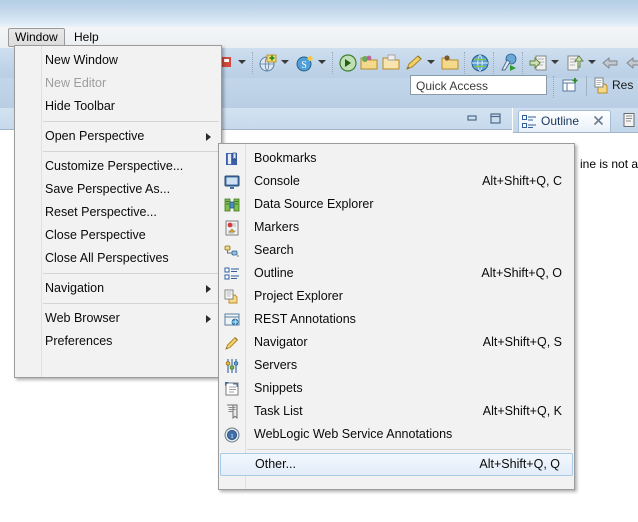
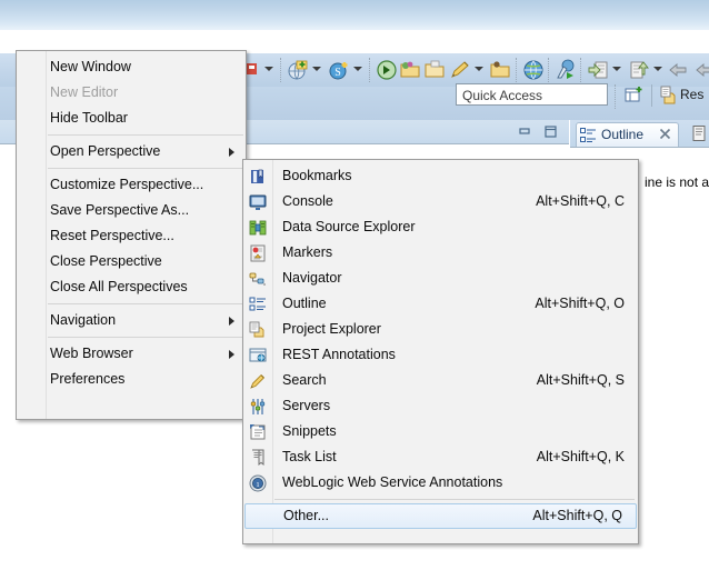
- Window
- Help
  S
  Quick Access
  Res
  Outline
  ine is not a
  New Window
  New Editor
  Hide Toolbar
  Open Perspective
  Customize Perspective...
  Save Perspective As...
  Reset Perspective...
  Close Perspective
  Close All Perspectives
  Navigation
  Web Browser
  Preferences
  Bookmarks
  Console
  Alt+Shift+Q, C
  Data Source Explorer
  Markers
- Search
+ Navigator
  Outline
  Alt+Shift+Q, O
  Project Explorer
  REST Annotations
- Navigator
+ Search
  Alt+Shift+Q, S
  Servers
  Snippets
  Task List
  Alt+Shift+Q, K
  WebLogic Web Service Annotations
  Other...
  Alt+Shift+Q, Q
